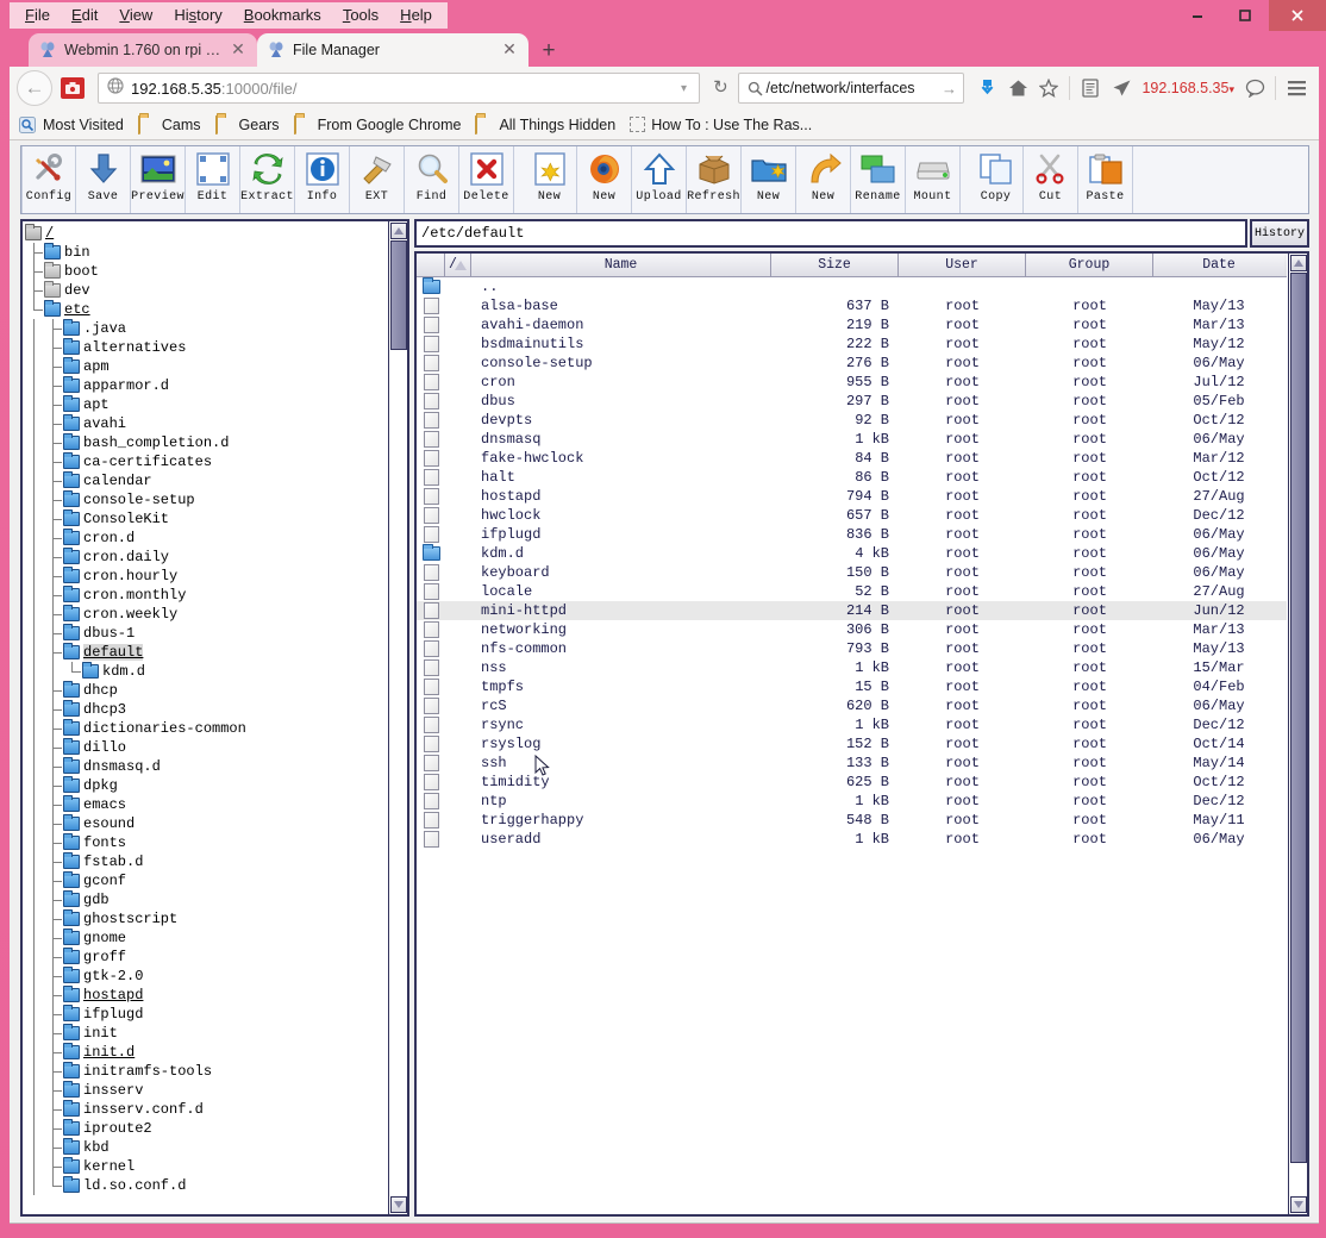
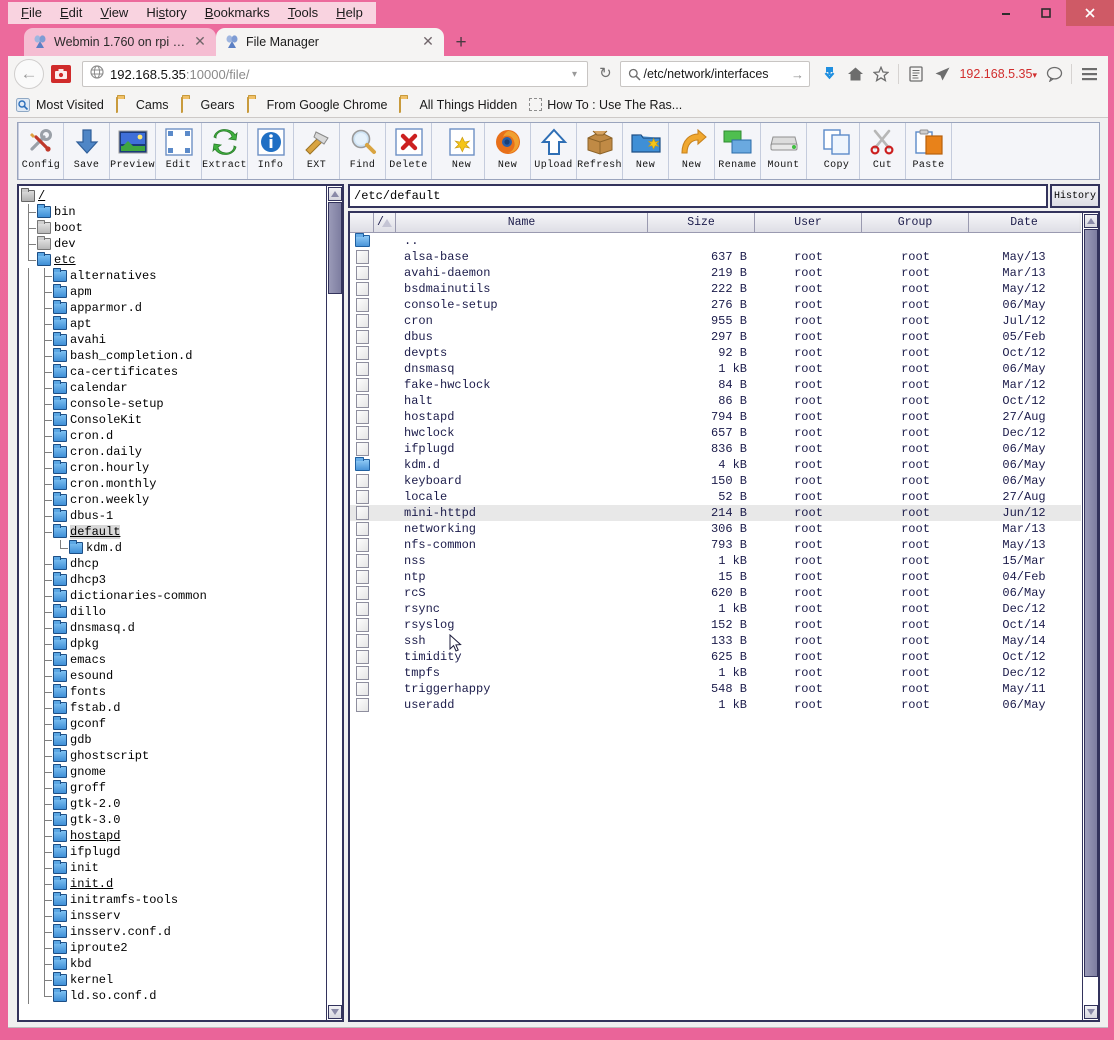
  File
  Edit
  View
  History
  Bookmarks
  Tools
  Help
  Webmin 1.760 on rpi (D
  ✕
  File Manager
  ✕
  +
  ←
  192.168.5.35:10000/file/
  ▾
  ↻
  /etc/network/interfaces
  →
  192.168.5.35▾
  Most Visited
  Cams
  Gears
  From Google Chrome
  All Things Hidden
  How To : Use The Ras...
  Config
  Save
  Preview
  Edit
  Extract
  Info
  EXT
  Find
  Delete
  New
  New
  Upload
  Refresh
  New
  New
  Rename
  Mount
  Copy
  Cut
  Paste
  /
  bin
  boot
  dev
  etc
- .java
  alternatives
  apm
  apparmor.d
  apt
  avahi
  bash_completion.d
  ca-certificates
  calendar
  console-setup
  ConsoleKit
  cron.d
  cron.daily
  cron.hourly
  cron.monthly
  cron.weekly
  dbus-1
  default
  kdm.d
  dhcp
  dhcp3
  dictionaries-common
  dillo
  dnsmasq.d
  dpkg
  emacs
  esound
  fonts
  fstab.d
  gconf
  gdb
  ghostscript
  gnome
  groff
  gtk-2.0
+ gtk-3.0
  hostapd
  ifplugd
  init
  init.d
  initramfs-tools
  insserv
  insserv.conf.d
  iproute2
  kbd
  kernel
  ld.so.conf.d
  /etc/default
  History
  /
  Name
  Size
  User
  Group
  Date
  ..
  alsa-base
  637 B
  root
  root
  May/13
  avahi-daemon
  219 B
  root
  root
  Mar/13
  bsdmainutils
  222 B
  root
  root
  May/12
  console-setup
  276 B
  root
  root
  06/May
  cron
  955 B
  root
  root
  Jul/12
  dbus
  297 B
  root
  root
  05/Feb
  devpts
  92 B
  root
  root
  Oct/12
  dnsmasq
  1 kB
  root
  root
  06/May
  fake-hwclock
  84 B
  root
  root
  Mar/12
  halt
  86 B
  root
  root
  Oct/12
  hostapd
  794 B
  root
  root
  27/Aug
  hwclock
  657 B
  root
  root
  Dec/12
  ifplugd
  836 B
  root
  root
  06/May
  kdm.d
  4 kB
  root
  root
  06/May
  keyboard
  150 B
  root
  root
  06/May
  locale
  52 B
  root
  root
  27/Aug
  mini-httpd
  214 B
  root
  root
  Jun/12
  networking
  306 B
  root
  root
  Mar/13
  nfs-common
  793 B
  root
  root
  May/13
  nss
  1 kB
  root
  root
  15/Mar
- tmpfs
+ ntp
  15 B
  root
  root
  04/Feb
  rcS
  620 B
  root
  root
  06/May
  rsync
  1 kB
  root
  root
  Dec/12
  rsyslog
  152 B
  root
  root
  Oct/14
  ssh
  133 B
  root
  root
  May/14
  timidity
  625 B
  root
  root
  Oct/12
- ntp
+ tmpfs
  1 kB
  root
  root
  Dec/12
  triggerhappy
  548 B
  root
  root
  May/11
  useradd
  1 kB
  root
  root
  06/May
